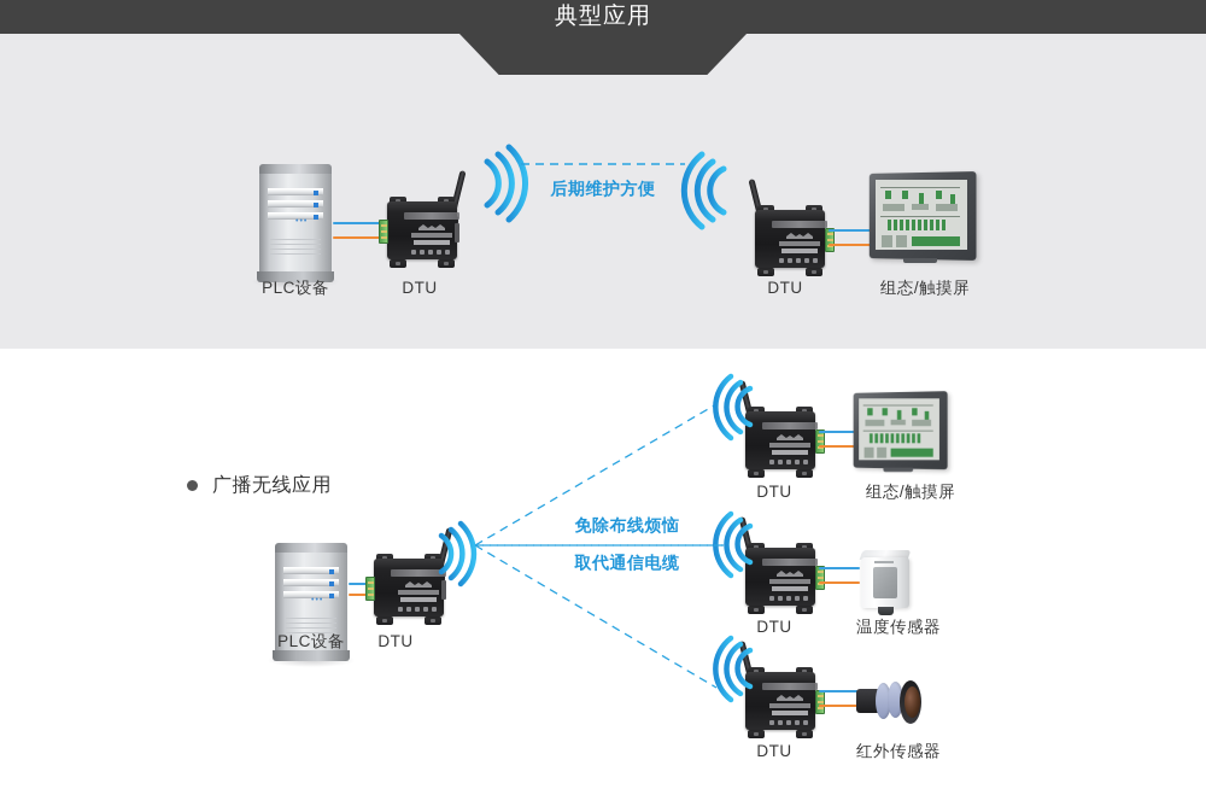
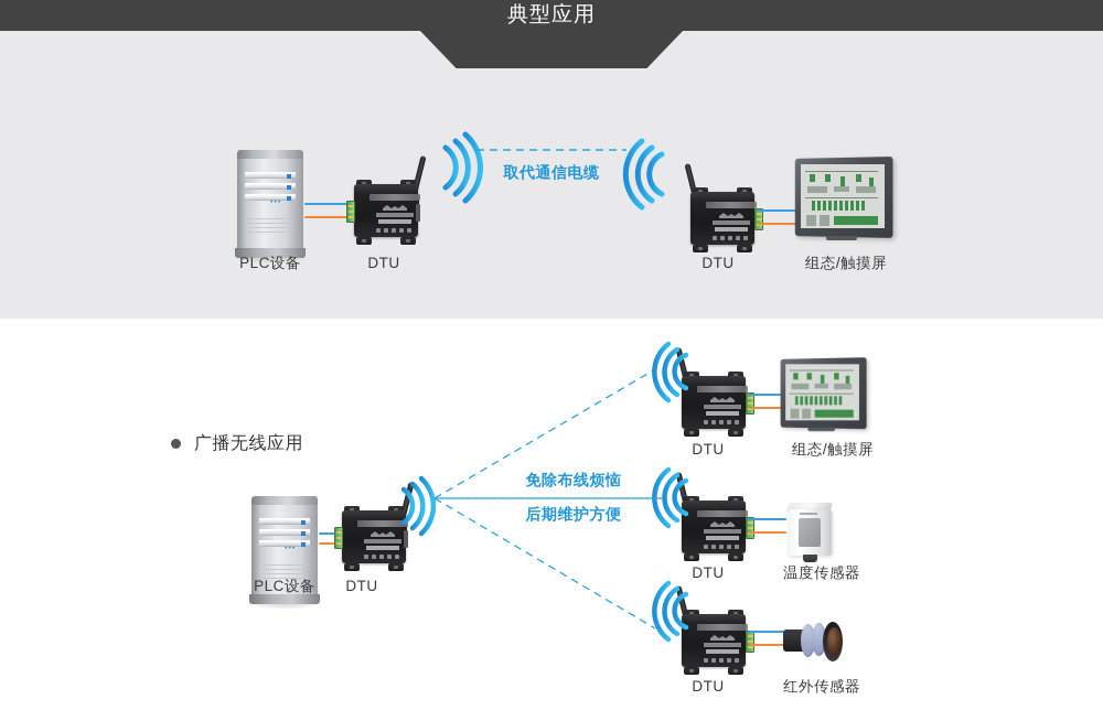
  典型应用
  PLC设备
  DTU
  DTU
  组态/触摸屏
- 后期维护方便
+ 取代通信电缆
  广播无线应用
  PLC设备
  DTU
  组态/触摸屏
  DTU
  DTU
  温度传感器
  DTU
  红外传感器
  免除布线烦恼
- 取代通信电缆
+ 后期维护方便
